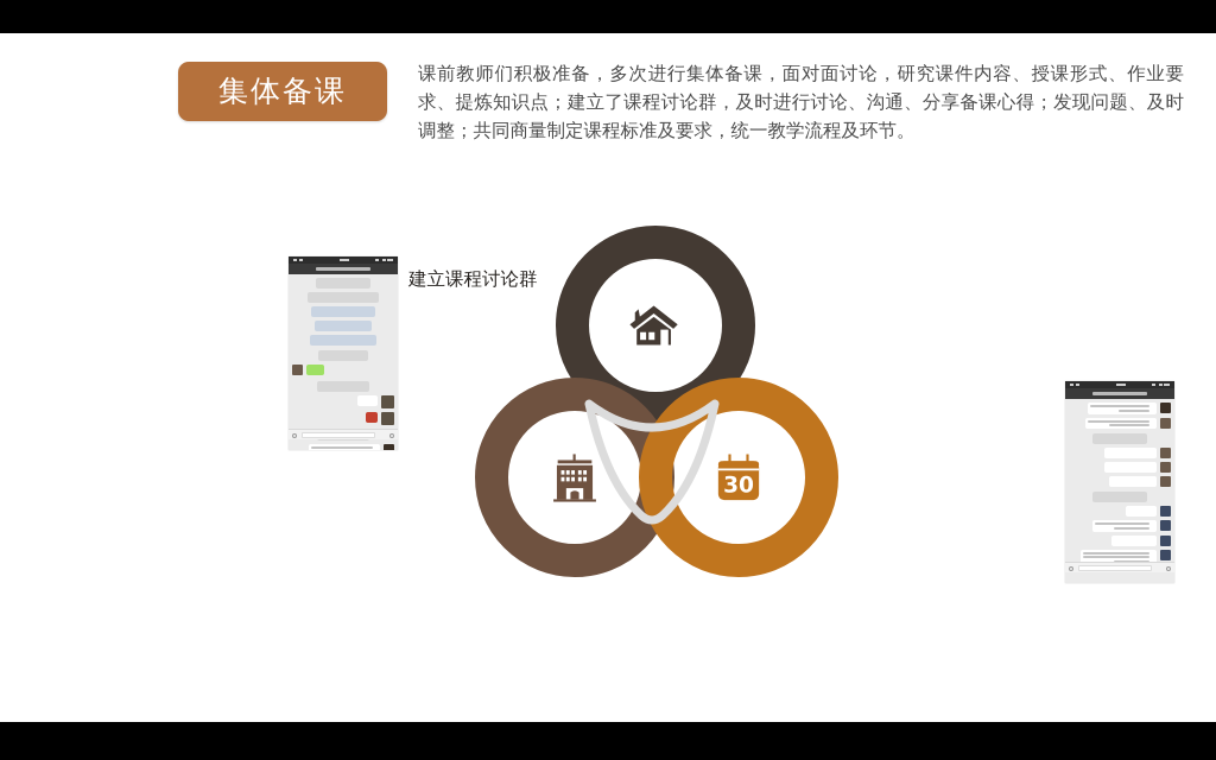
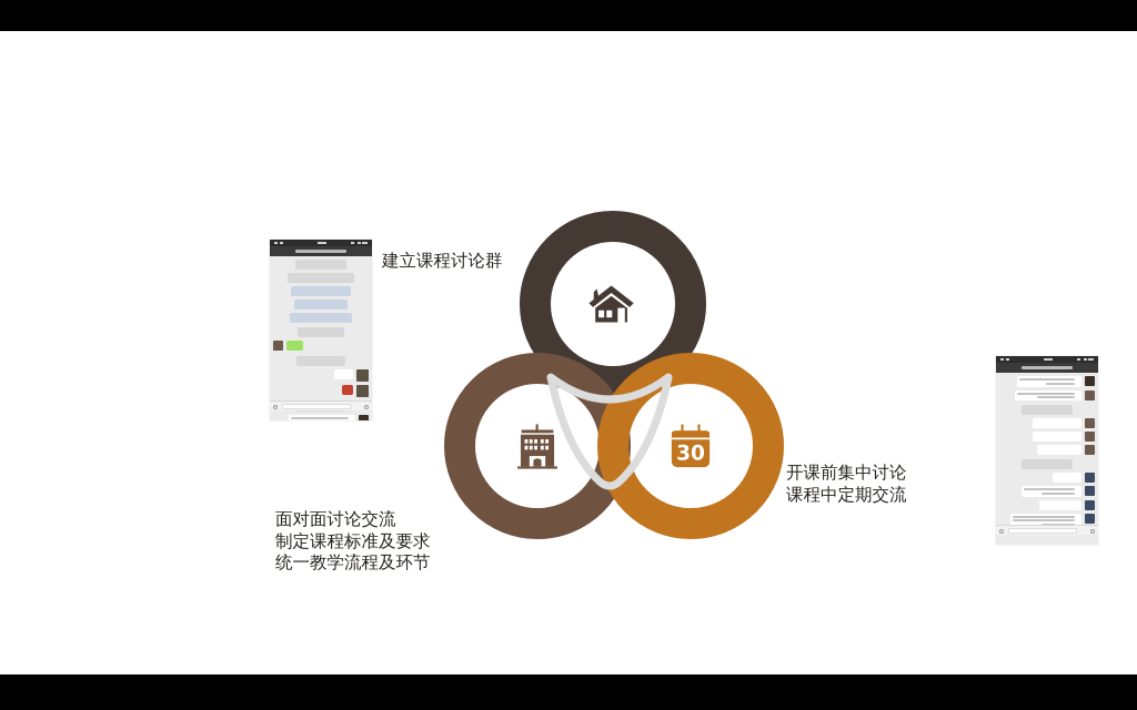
- 集体备课
- 课前教师们积极准备，多次进行集体备课，面对面讨论，研究课件内容、授课形式、作业要求、提炼知识点；建立了课程讨论群，及时进行讨论、沟通、分享备课心得；发现问题、及时调整；共同商量制定课程标准及要求，统一教学流程及环节。
  30
  建立课程讨论群
+ 面对面讨论交流
+ 制定课程标准及要求
+ 统一教学流程及环节
+ 开课前集中讨论
+ 课程中定期交流
